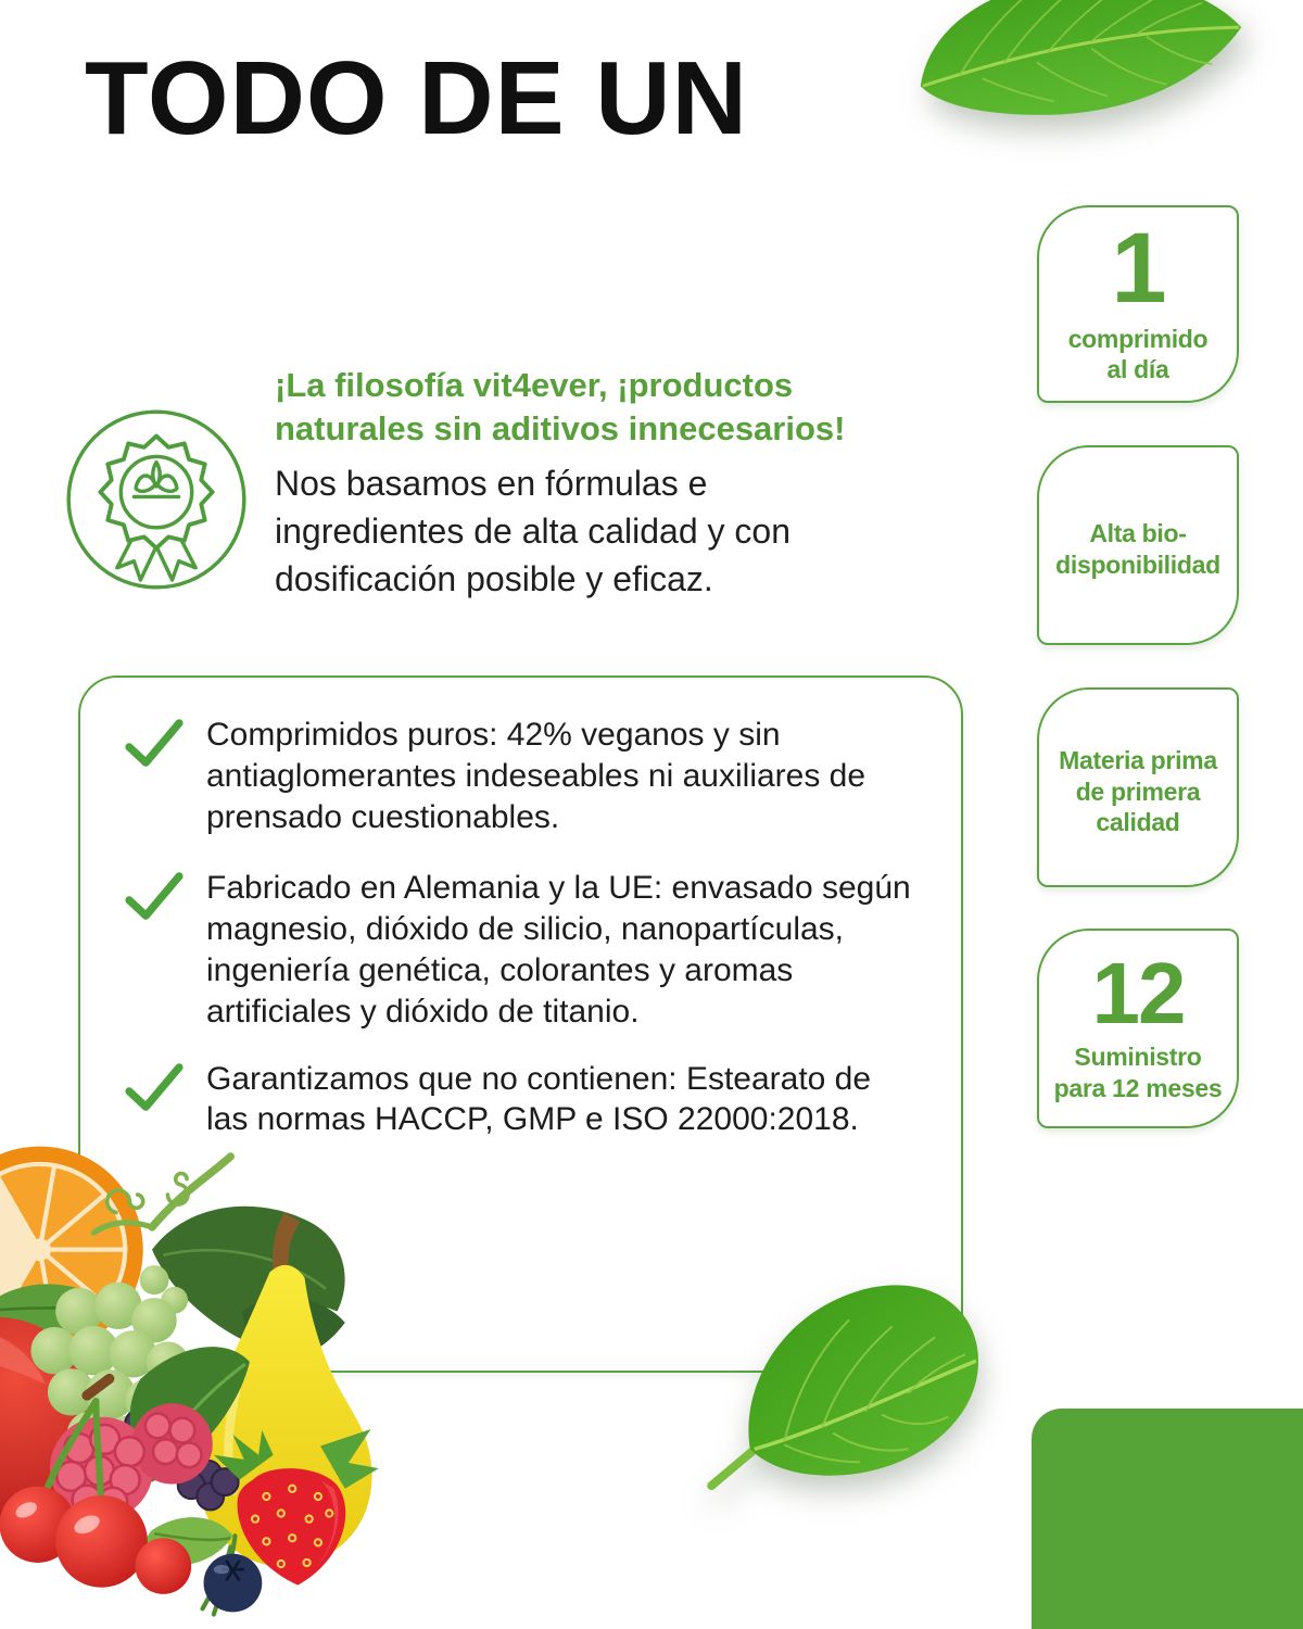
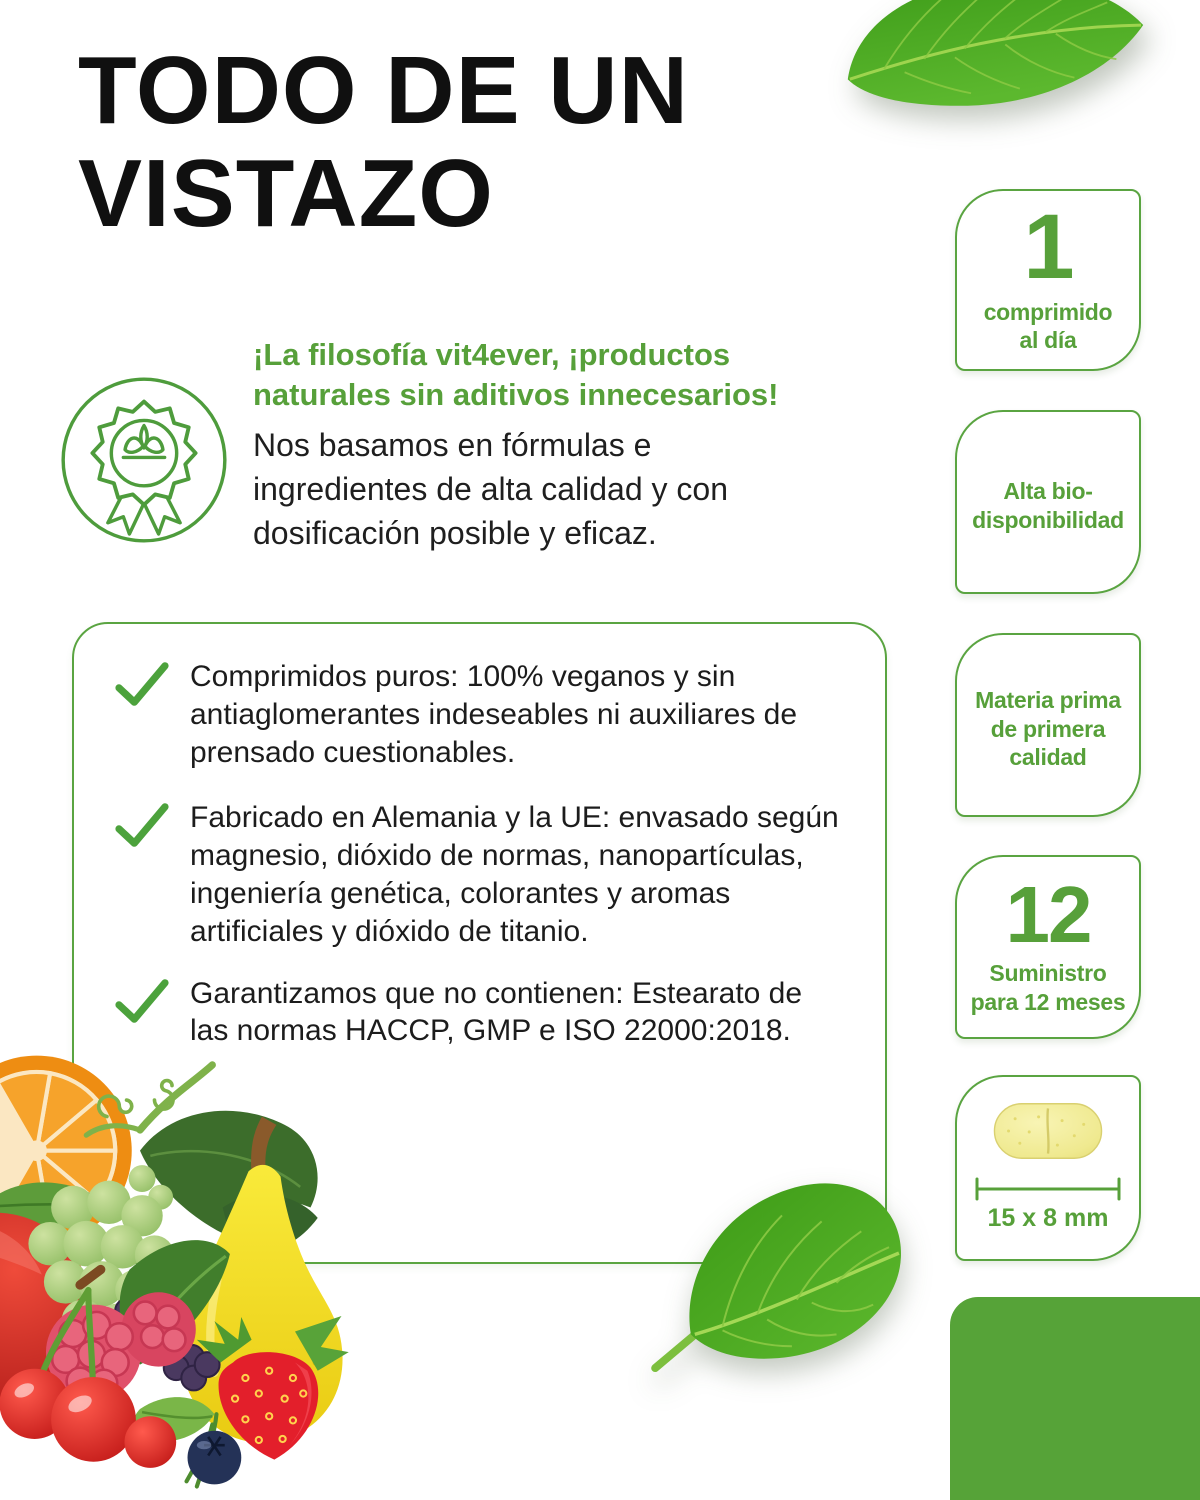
  TODO DE UN
+ VISTAZO
  ¡La filosofía vit4ever, ¡productos
  naturales sin aditivos innecesarios!
  Nos basamos en fórmulas e
  ingredientes de alta calidad y con
  dosificación posible y eficaz.
- Comprimidos puros: 42% veganos y sin
+ Comprimidos puros: 100% veganos y sin
  antiaglomerantes indeseables ni auxiliares de
  prensado cuestionables.
  Fabricado en Alemania y la UE: envasado según
- magnesio, dióxido de silicio, nanopartículas,
+ magnesio, dióxido de normas, nanopartículas,
  ingeniería genética, colorantes y aromas
  artificiales y dióxido de titanio.
  Garantizamos que no contienen: Estearato de
  las normas HACCP, GMP e ISO 22000:2018.
  1
  comprimido
  al día
  Alta bio-
  disponibilidad
  Materia prima
  de primera
  calidad
  12
  Suministro
  para 12 meses
+ 15 x 8 mm
